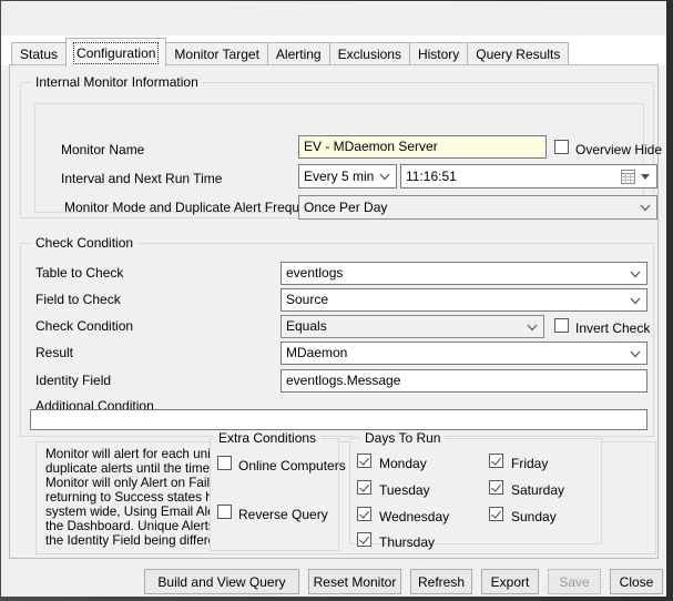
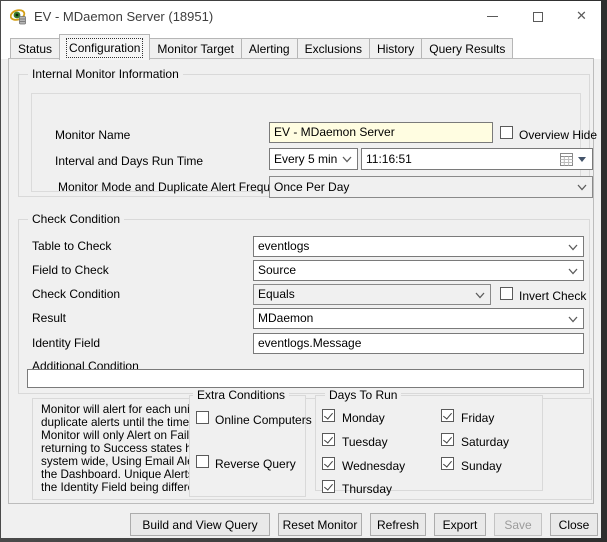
+ EV - MDaemon Server (18951)
+ ✕
  Status
  Configuration
  Monitor Target
  Alerting
  Exclusions
  History
  Query Results
  Internal Monitor Information
  Monitor Name
  EV - MDaemon Server
  Overview Hide
- Interval and Next Run Time
+ Interval and Days Run Time
  Every 5 min
  11:16:51
  Monitor Mode and Duplicate Alert Frequ
  Once Per Day
  Check Condition
  Table to Check
  eventlogs
  Field to Check
  Source
  Check Condition
  Equals
  Invert Check
  Result
  MDaemon
  Identity Field
  eventlogs.Message
  Additional Condition
  Monitor will alert for each un
  duplicate alerts until the time
  Monitor will only Alert on Fail
  returning to Success states
  system wide, Using Email Al
  the Dashboard. Unique Alert
  the Identity Field being differ
  Extra Conditions
  Online Computers
  Reverse Query
  Days To Run
  Monday
  Tuesday
  Wednesday
  Thursday
  Friday
  Saturday
  Sunday
  Build and View Query
  Reset Monitor
  Refresh
  Export
  Save
  Close
